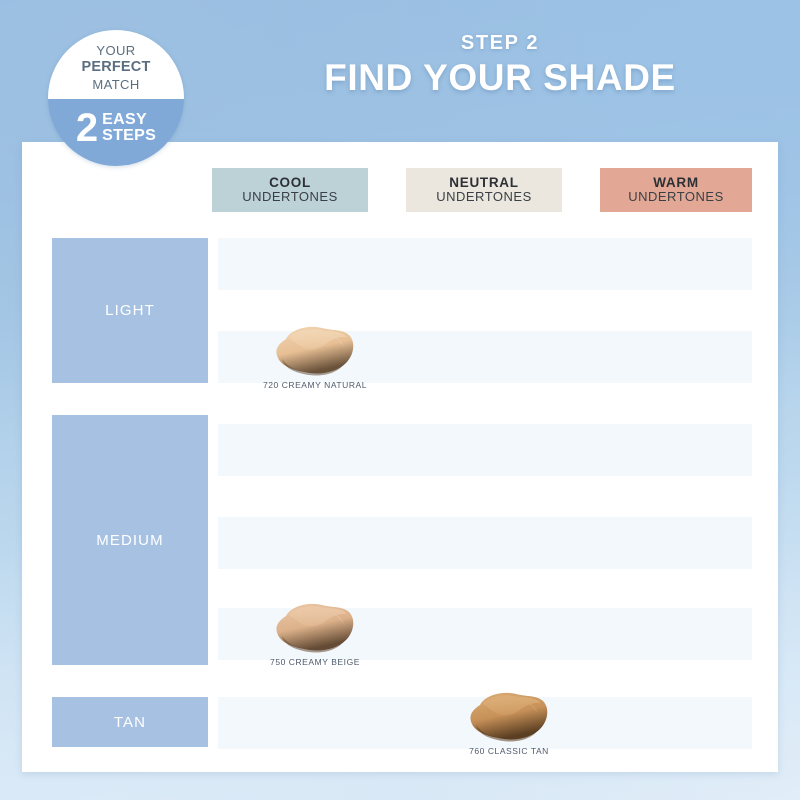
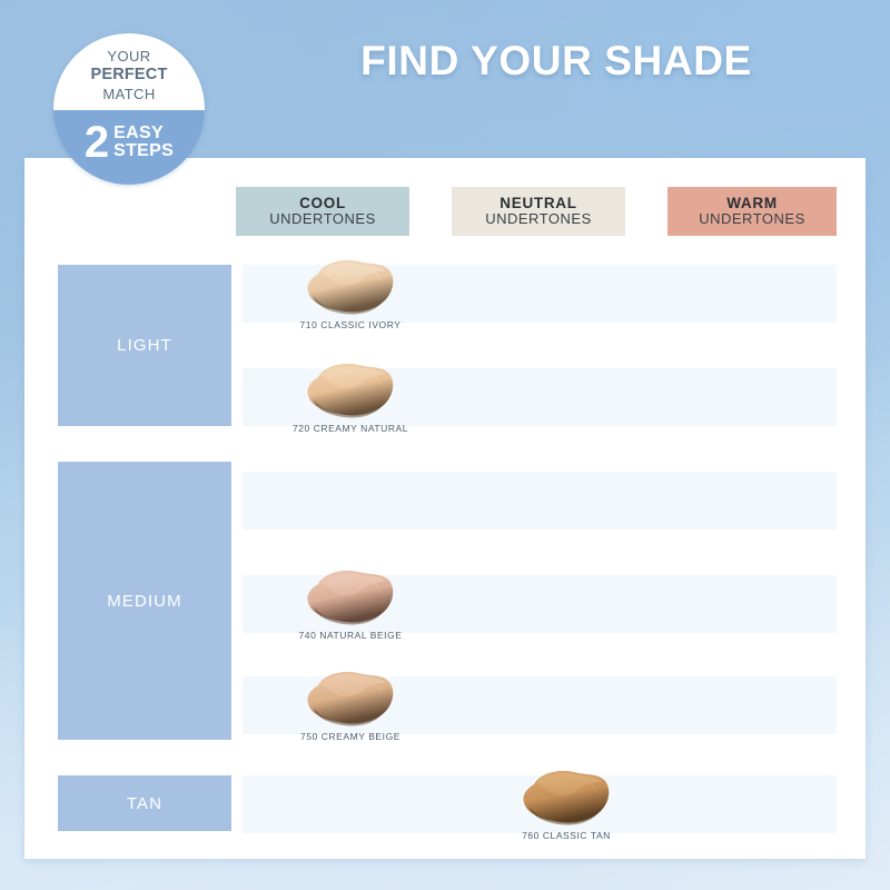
- STEP 2
  FIND YOUR SHADE
  YOUR
  PERFECT
  MATCH
  2
  EASY
  STEPS
  COOL
  UNDERTONES
  NEUTRAL
  UNDERTONES
  WARM
  UNDERTONES
  LIGHT
  MEDIUM
  TAN
+ 710 CLASSIC IVORY
  720 CREAMY NATURAL
+ 740 NATURAL BEIGE
  750 CREAMY BEIGE
  760 CLASSIC TAN
